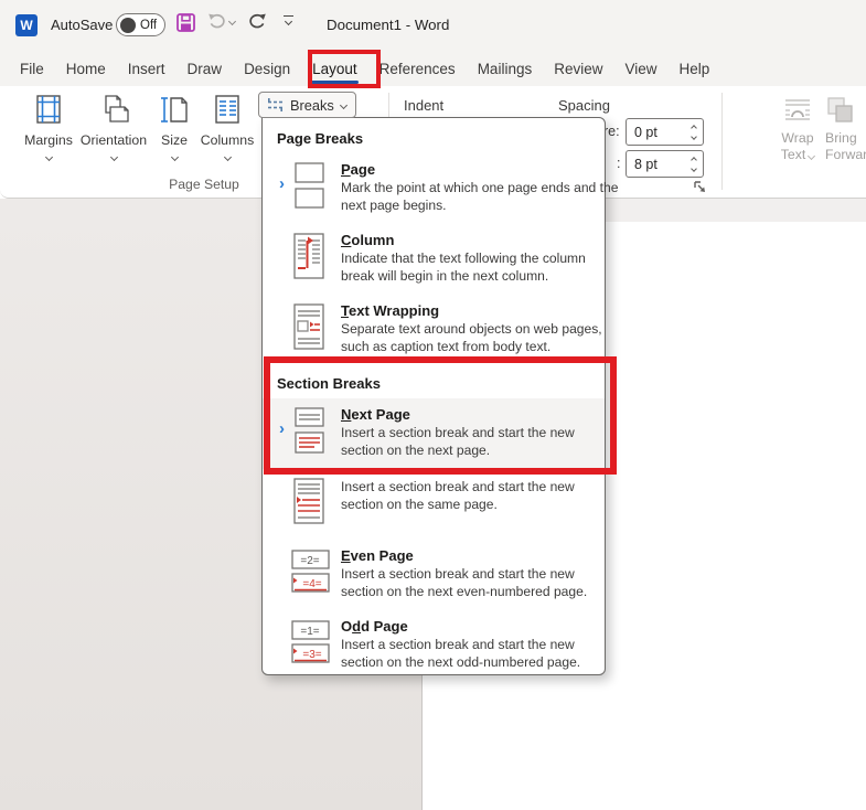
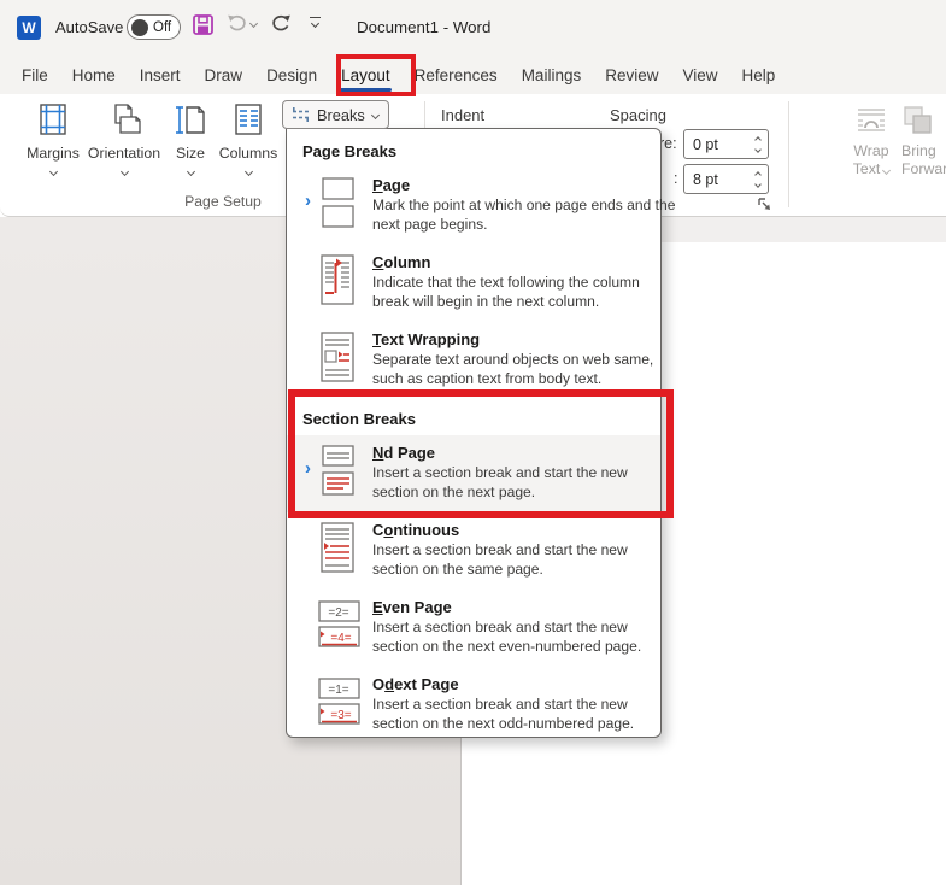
  W
  AutoSave
  Off
  Document1 - Word
  File
  Home
  Insert
  Draw
  Design
  Layout
  References
  Mailings
  Review
  View
  Help
  Margins
  Orientation
  Size
  Columns
  Page Setup
  Breaks
  Indent
  Spacing
  re:
  0 pt
  :
  8 pt
  Wrap
  Text
  Bring
  Forwar
  Page Breaks
  ›
  Page
  Mark the point at which one page ends and the next page begins.
  Column
  Indicate that the text following the column break will begin in the next column.
  Text Wrapping
- Separate text around objects on web pages, such as caption text from body text.
+ Separate text around objects on web same, such as caption text from body text.
  Section Breaks
  ›
- Next Page
+ Nd Page
  Insert a section break and start the new section on the next page.
+ Continuous
  Insert a section break and start the new section on the same page.
  =2=
  =4=
  Even Page
  Insert a section break and start the new section on the next even-numbered page.
  =1=
  =3=
- Odd Page
+ Odext Page
  Insert a section break and start the new section on the next odd-numbered page.
